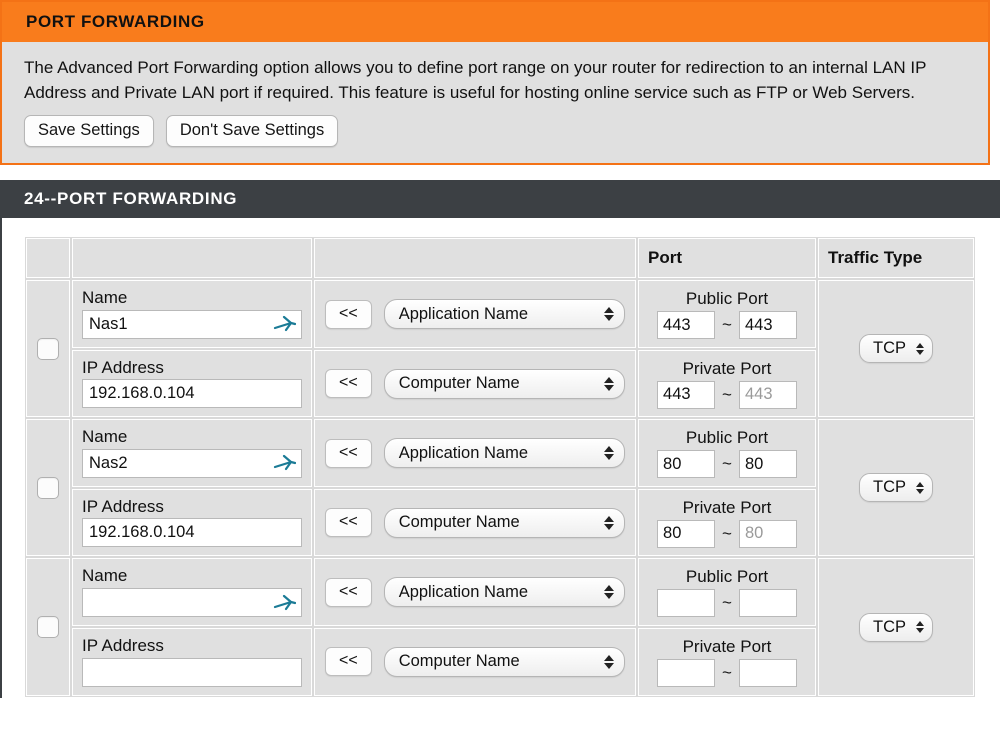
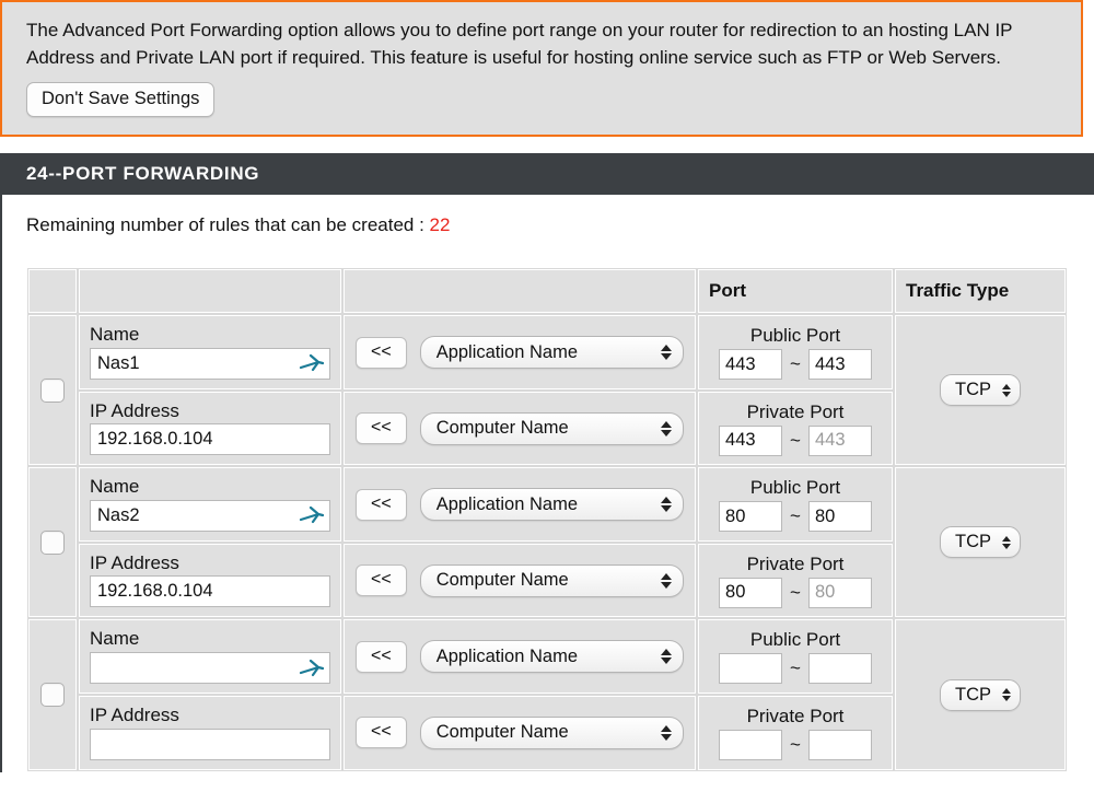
- PORT FORWARDING
- The Advanced Port Forwarding option allows you to define port range on your router for redirection to an internal LAN IP Address and Private LAN port if required. This feature is useful for hosting online service such as FTP or Web Servers.
+ The Advanced Port Forwarding option allows you to define port range on your router for redirection to an hosting LAN IP Address and Private LAN port if required. This feature is useful for hosting online service such as FTP or Web Servers.
- Save Settings
  Don't Save Settings
  24--PORT FORWARDING
+ Remaining number of rules that can be created : 22
  			Port	Traffic Type
  	Name Nas1	<< Application Name	Public Port 443 ~ 443	TCP
  IP Address 192.168.0.104	<< Computer Name	Private Port 443 ~ 443
  	Name Nas2	<< Application Name	Public Port 80 ~ 80	TCP
  IP Address 192.168.0.104	<< Computer Name	Private Port 80 ~ 80
  	Name	<< Application Name	Public Port ~	TCP
  IP Address	<< Computer Name	Private Port ~
